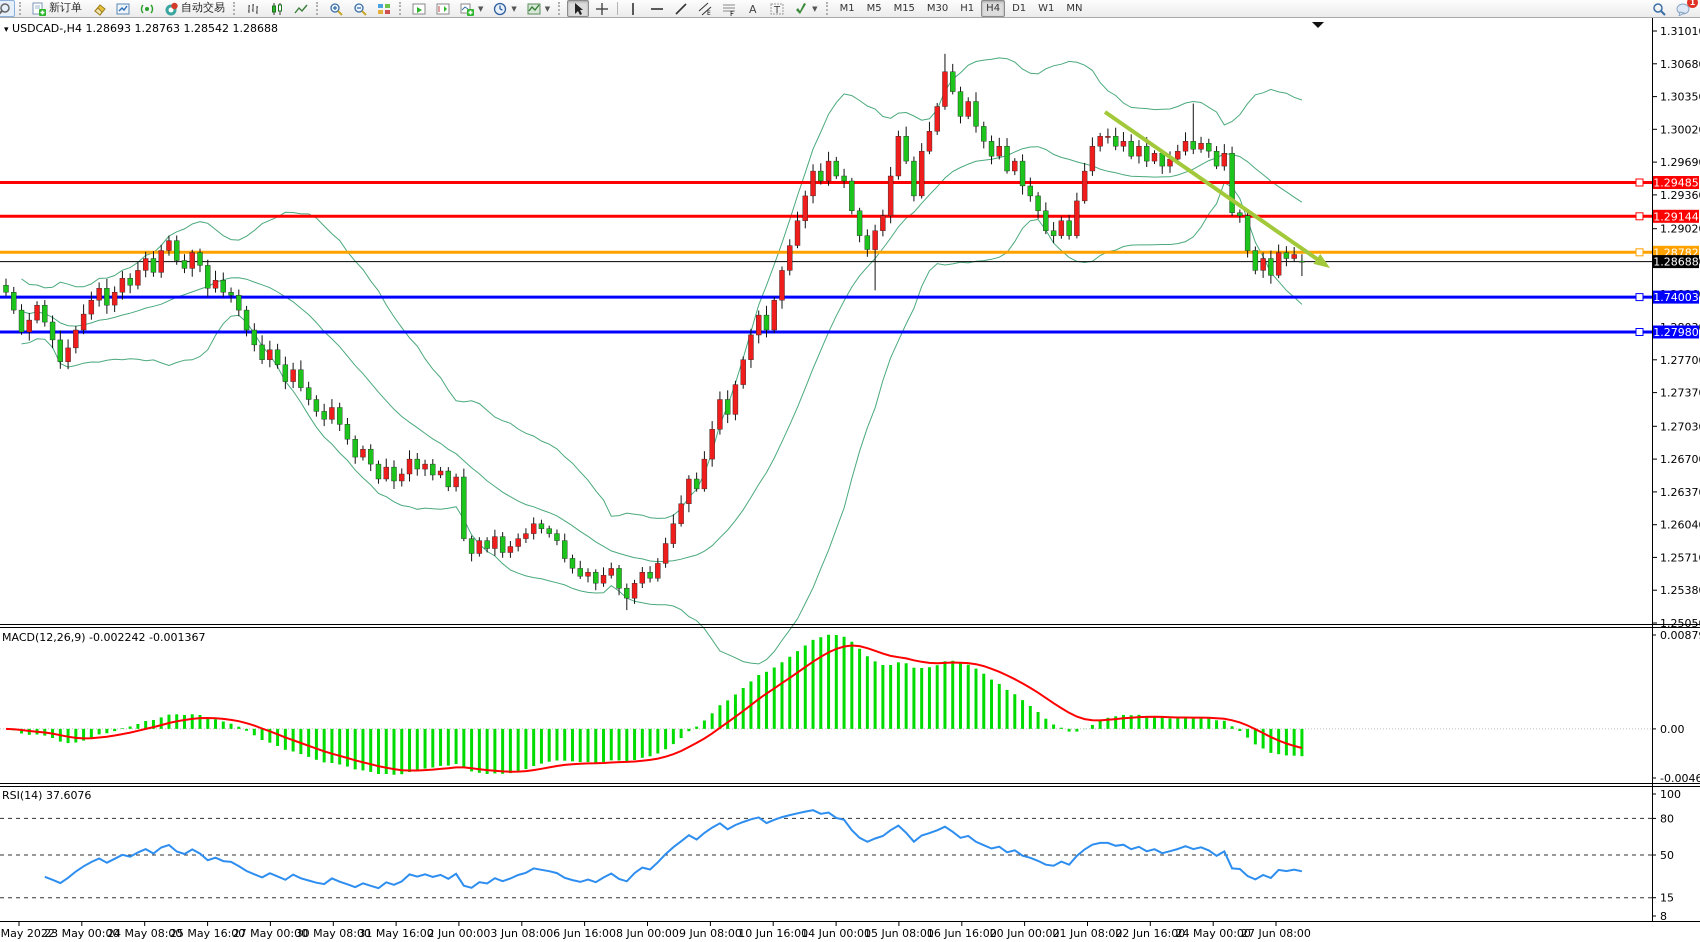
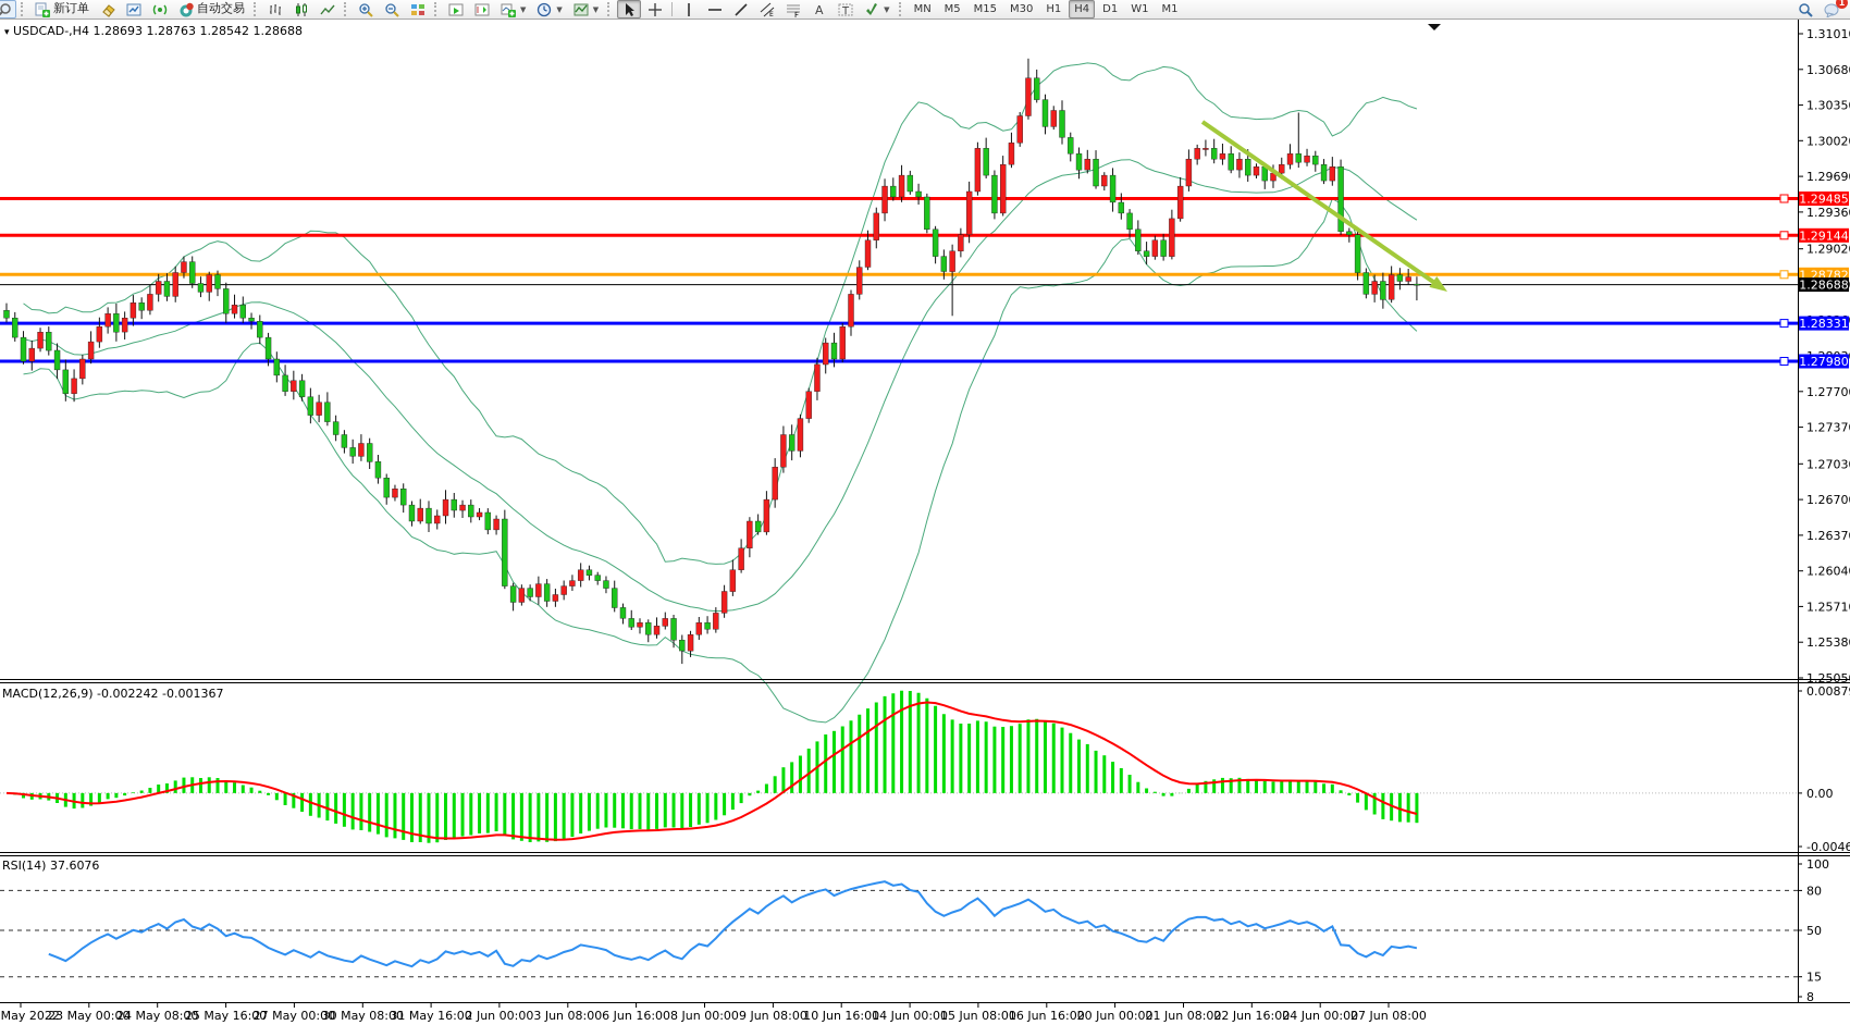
  新订单
  自动交易
  ▼
  ▼
  ▼
  F
  A
  T
  ▼
- M1
+ MN
  M5
  M15
  M30
  H1
  H4
  D1
  W1
- MN
+ M1
  1
  1.3101
  1.3068
  1.3035
  1.3002
  1.2969
  1.2936
  1.2902
  1.2770
  1.2737
  1.2703
  1.2670
  1.2637
  1.2604
  1.2571
  1.2538
  1.2505
  1.29485
  1.29144
  1.28782
- 1.74003
+ 1.28331
  1.27980
  1.28688
  0.0087
  0.00
  -0.0046
  100
  80
  50
  15
  8
  May 2022
  23 May 00:00
  24 May 08:00
  25 May 16:00
  27 May 00:00
  30 May 08:00
  31 May 16:00
  2 Jun 00:00
  3 Jun 08:00
  6 Jun 16:00
  8 Jun 00:00
  9 Jun 08:00
  10 Jun 16:00
  14 Jun 00:00
  15 Jun 08:00
  16 Jun 16:00
  20 Jun 00:00
  21 Jun 08:00
  22 Jun 16:00
- 24 May 00:00
+ 24 Jun 00:00
  27 Jun 08:00
  ▾ USDCAD-,H4 1.28693 1.28763 1.28542 1.28688
  MACD(12,26,9) -0.002242 -0.001367
  RSI(14) 37.6076
